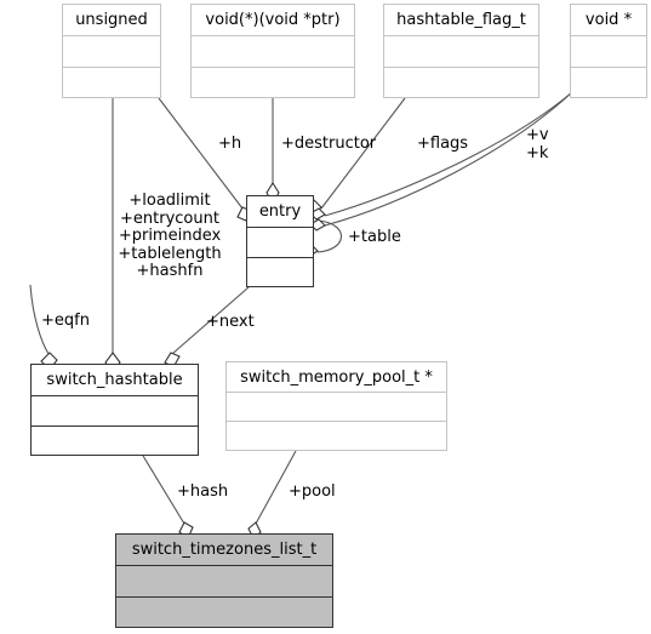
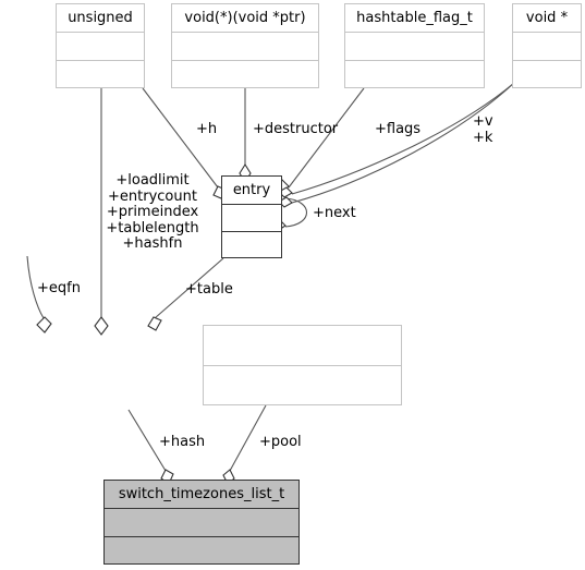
  unsigned
  void(*)(void *ptr)
  hashtable_flag_t
  void *
  entry
- switch_hashtable
- switch_memory_pool_t *
  switch_timezones_list_t
  +h
  +destructor
  +flags
  +v
  +k
- +table
+ +next
  +eqfn
- +next
+ +table
  +hash
  +pool
  +loadlimit
  +entrycount
  +primeindex
  +tablelength
  +hashfn
